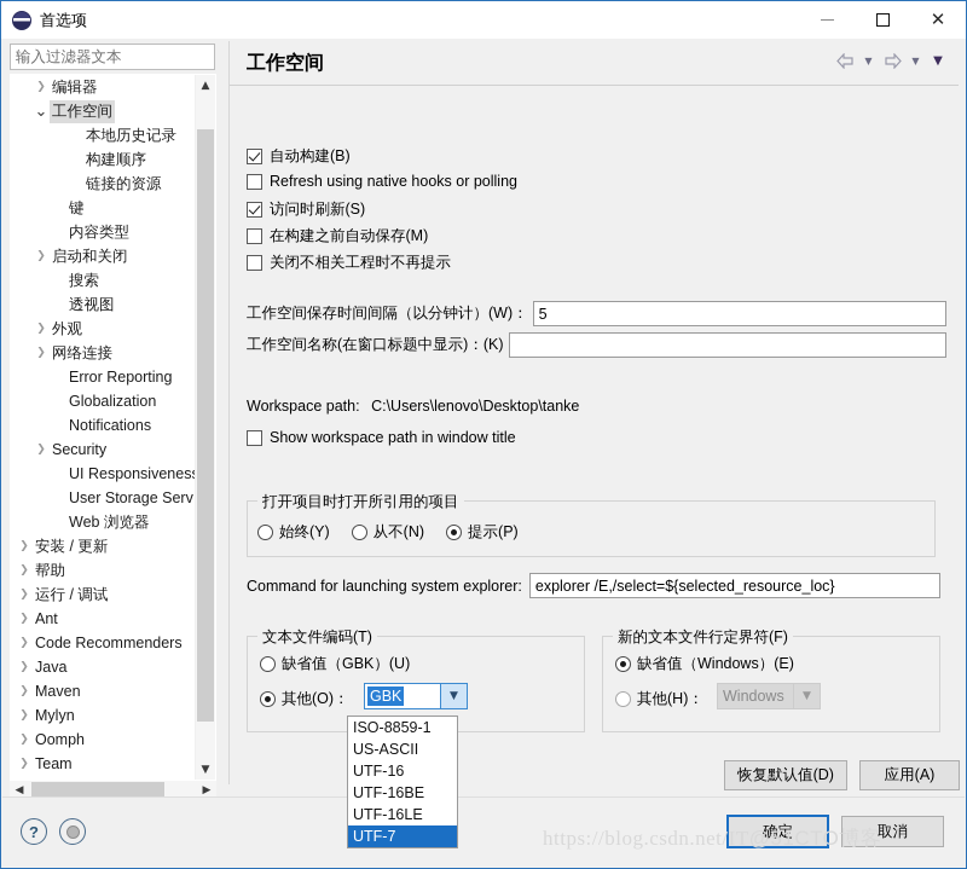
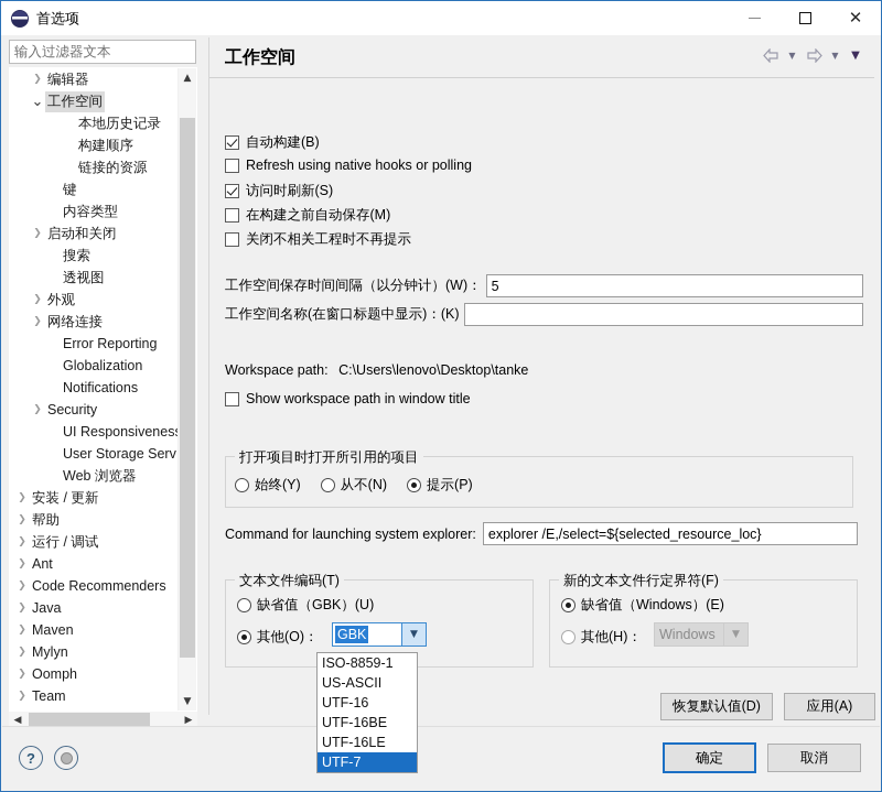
  首选项
  ✕
  输入过滤器文本
  ❯
  编辑器
  ⌄
  工作空间
  本地历史记录
  构建顺序
  链接的资源
  键
  内容类型
  ❯
  启动和关闭
  搜索
  透视图
  ❯
  外观
  ❯
  网络连接
  Error Reporting
  Globalization
  Notifications
  ❯
  Security
  UI Responsivenes
  User Storage Serv
  Web 浏览器
  ❯
  安装 / 更新
  ❯
  帮助
  ❯
  运行 / 调试
  ❯
  Ant
  ❯
  Code Recommenders
  ❯
  Java
  ❯
  Maven
  ❯
  Mylyn
  ❯
  Oomph
  ❯
  Team
  ▲
  ▼
  ◀
  ▶
  工作空间
  ▼
  ▼
  ▼
  自动构建(B)
  Refresh using native hooks or polling
  访问时刷新(S)
  在构建之前自动保存(M)
  关闭不相关工程时不再提示
  工作空间保存时间间隔（以分钟计）(W)：
  5
  工作空间名称(在窗口标题中显示)：(K)
  Workspace path: C:\Users\lenovo\Desktop\tanke
  Show workspace path in window title
  打开项目时打开所引用的项目
  始终(Y)
  从不(N)
  提示(P)
  Command for launching system explorer:
  explorer /E,/select=${selected_resource_loc}
  文本文件编码(T)
  缺省值（GBK）(U)
  其他(O)：
  GBK
  ▼
  新的文本文件行定界符(F)
  缺省值（Windows）(E)
  其他(H)：
  Windows
  ▼
  恢复默认值(D)
  应用(A)
  ?
  确定
  取消
  ISO-8859-1
  US-ASCII
  UTF-16
  UTF-16BE
  UTF-16LE
  UTF-7
- https://blog.csdn.net/IT@51CTO博客
